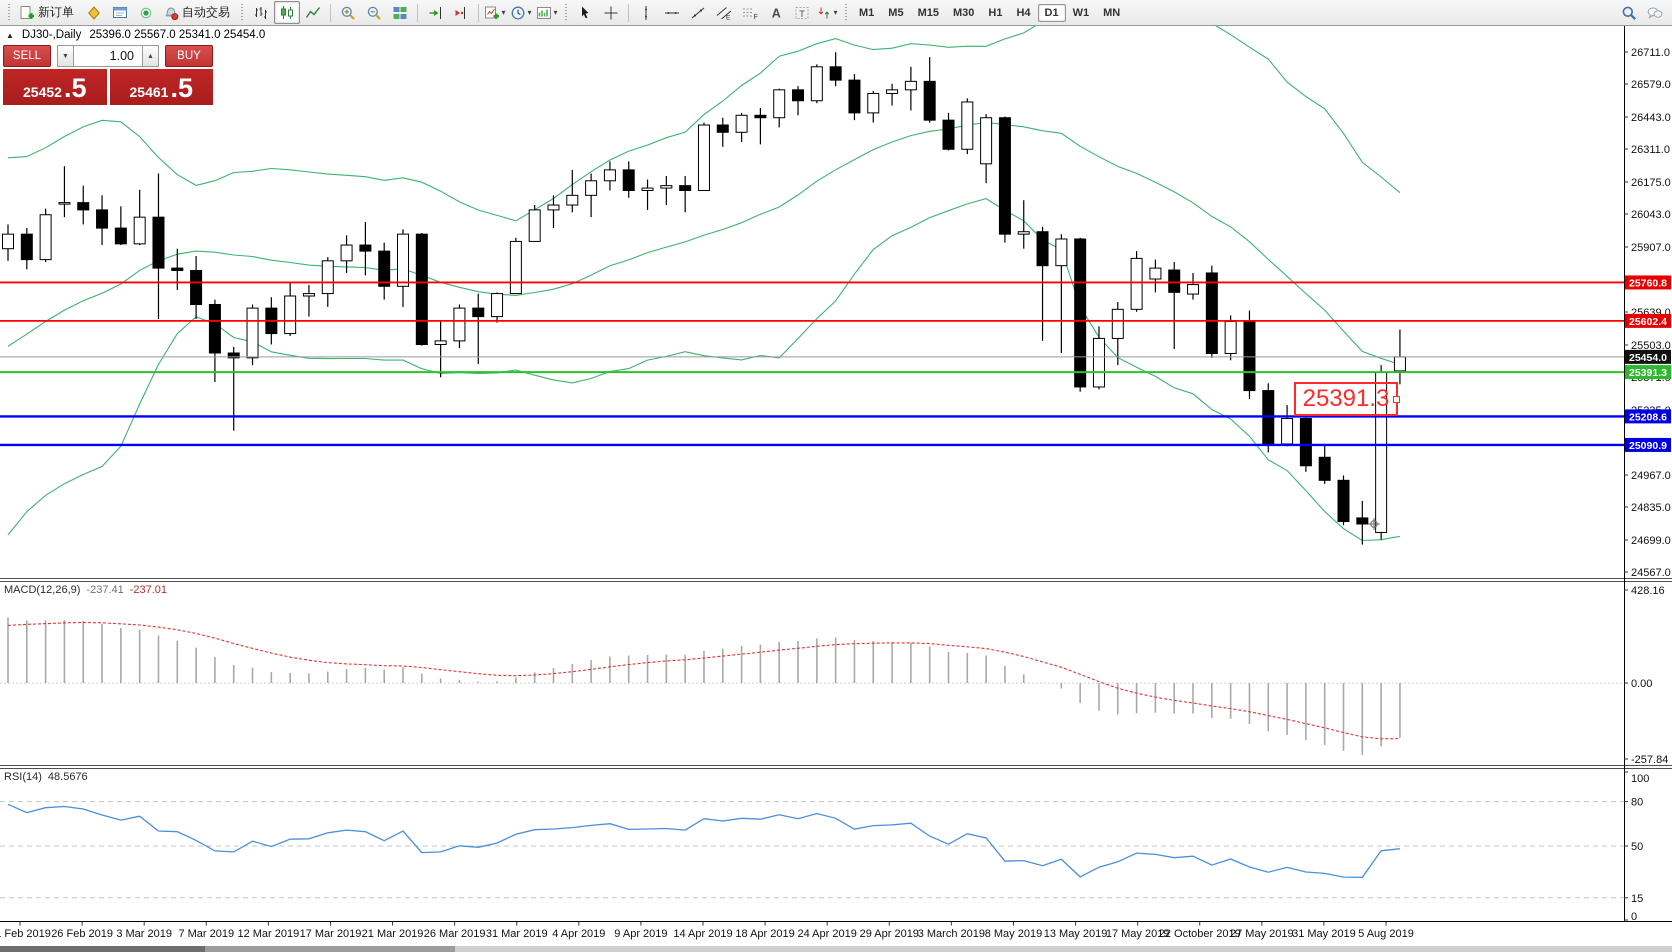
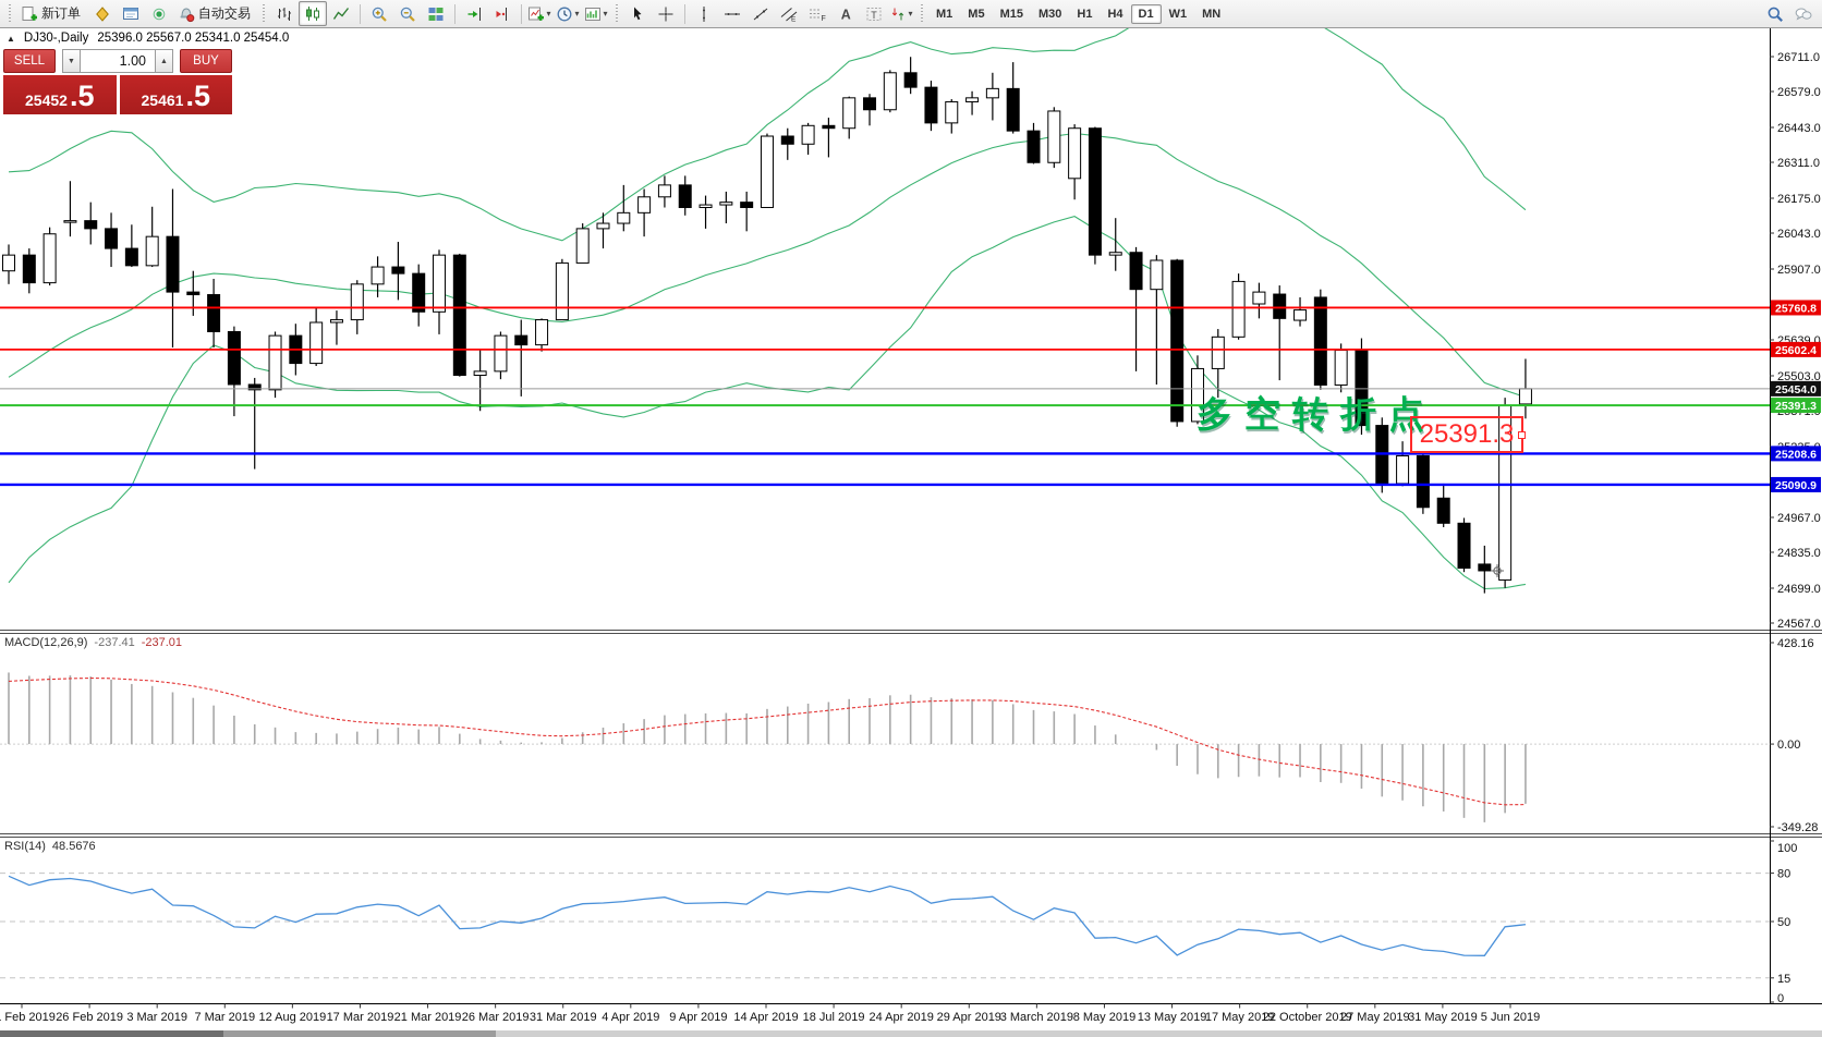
  新订单
  自动交易
  ▾
  ▾
  ▾
  A
  T
  ▾
  M1
  M5
  M15
  M30
  H1
  H4
  D1
  W1
  MN
  26711.0
  26579.0
  26443.0
  26311.0
  26175.0
  26043.0
  25907.0
  25639.0
  25503.0
  24967.0
  24835.0
  24699.0
  24567.0
  25760.8
  25602.4
  25391.3
  25208.6
  25090.9
  25454.0
  428.16
  0.00
- -257.84
+ -349.28
  100
  80
  50
  15
  0
  Feb 2019
  26 Feb 2019
  3 Mar 2019
  7 Mar 2019
- 12 Mar 2019
+ 12 Aug 2019
  17 Mar 2019
  21 Mar 2019
  26 Mar 2019
  31 Mar 2019
  4 Apr 2019
  9 Apr 2019
  14 Apr 2019
- 18 Apr 2019
+ 18 Jul 2019
  24 Apr 2019
  29 Apr 2019
  3 March 2019
  8 May 2019
  13 May 2019
  17 May 2019
  22 October 2019
  27 May 2019
  31 May 2019
- 5 Aug 2019
+ 5 Jun 2019
  ▲
  DJ30-,Daily
  25396.0 25567.0 25341.0 25454.0
  SELL
  1.00
  BUY
  25452
  .5
  25461
  .5
  MACD(12,26,9) -237.41 -237.01
  RSI(14) 48.5676
+ 多空转折点
  25391.3
